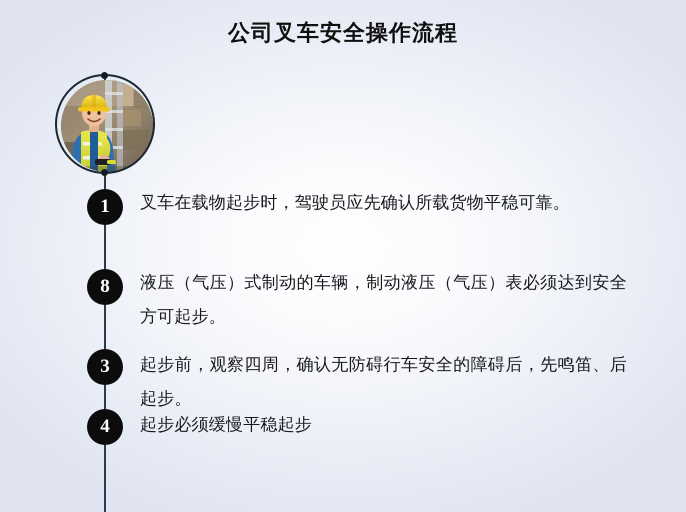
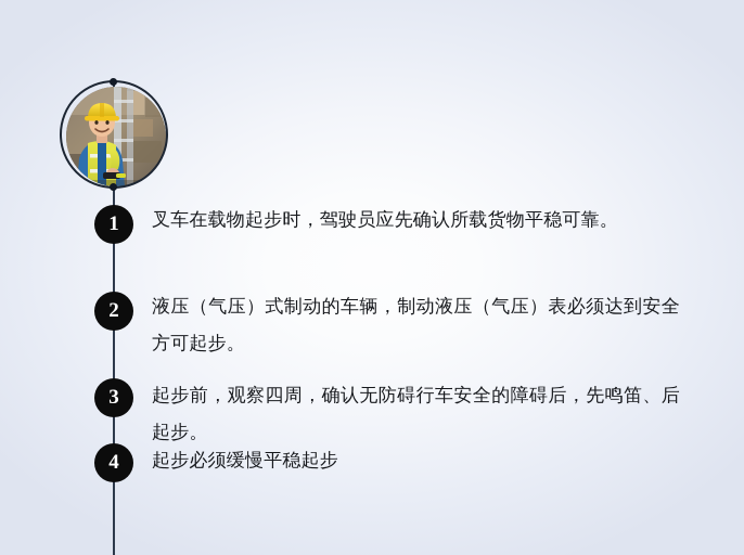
- 公司叉车安全操作流程
  1
  叉车在载物起步时，驾驶员应先确认所载货物平稳可靠。
- 8
+ 2
  液压（气压）式制动的车辆，制动液压（气压）表必须达到安全方可起步。
  3
  起步前，观察四周，确认无防碍行车安全的障碍后，先鸣笛、后起步。
  4
  起步必须缓慢平稳起步
